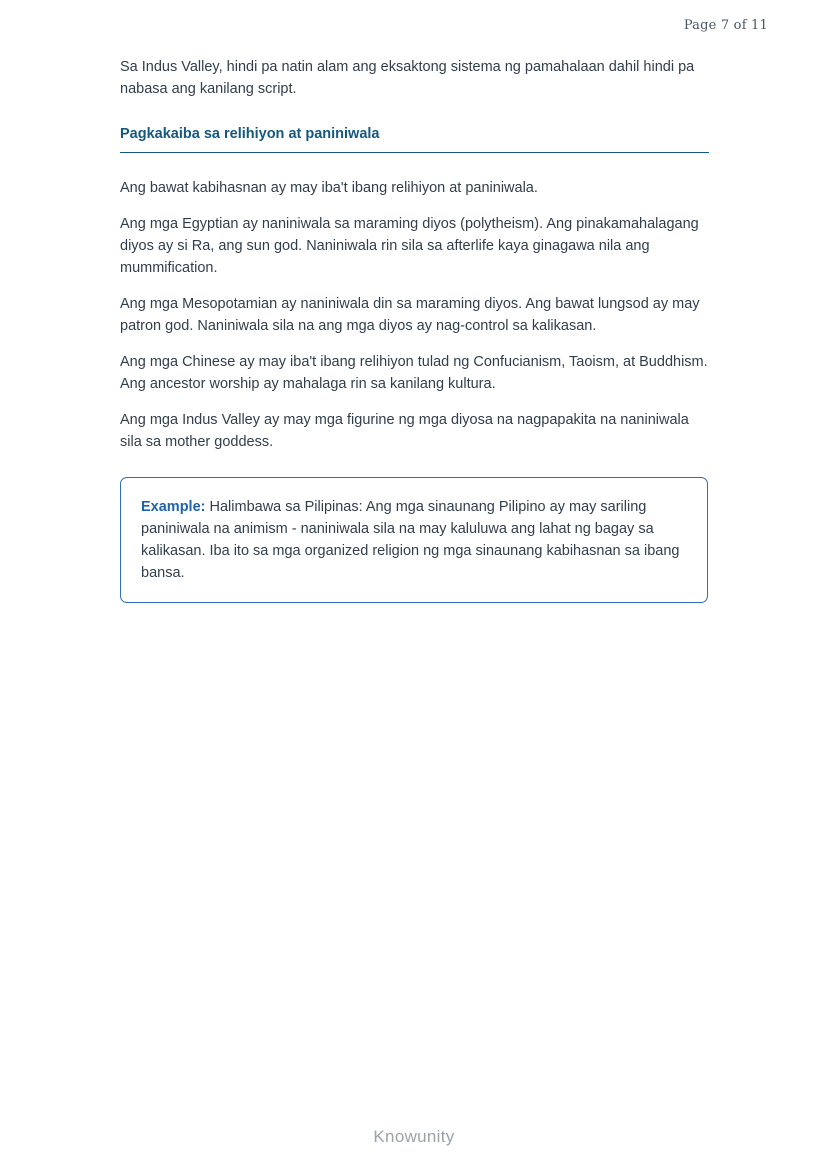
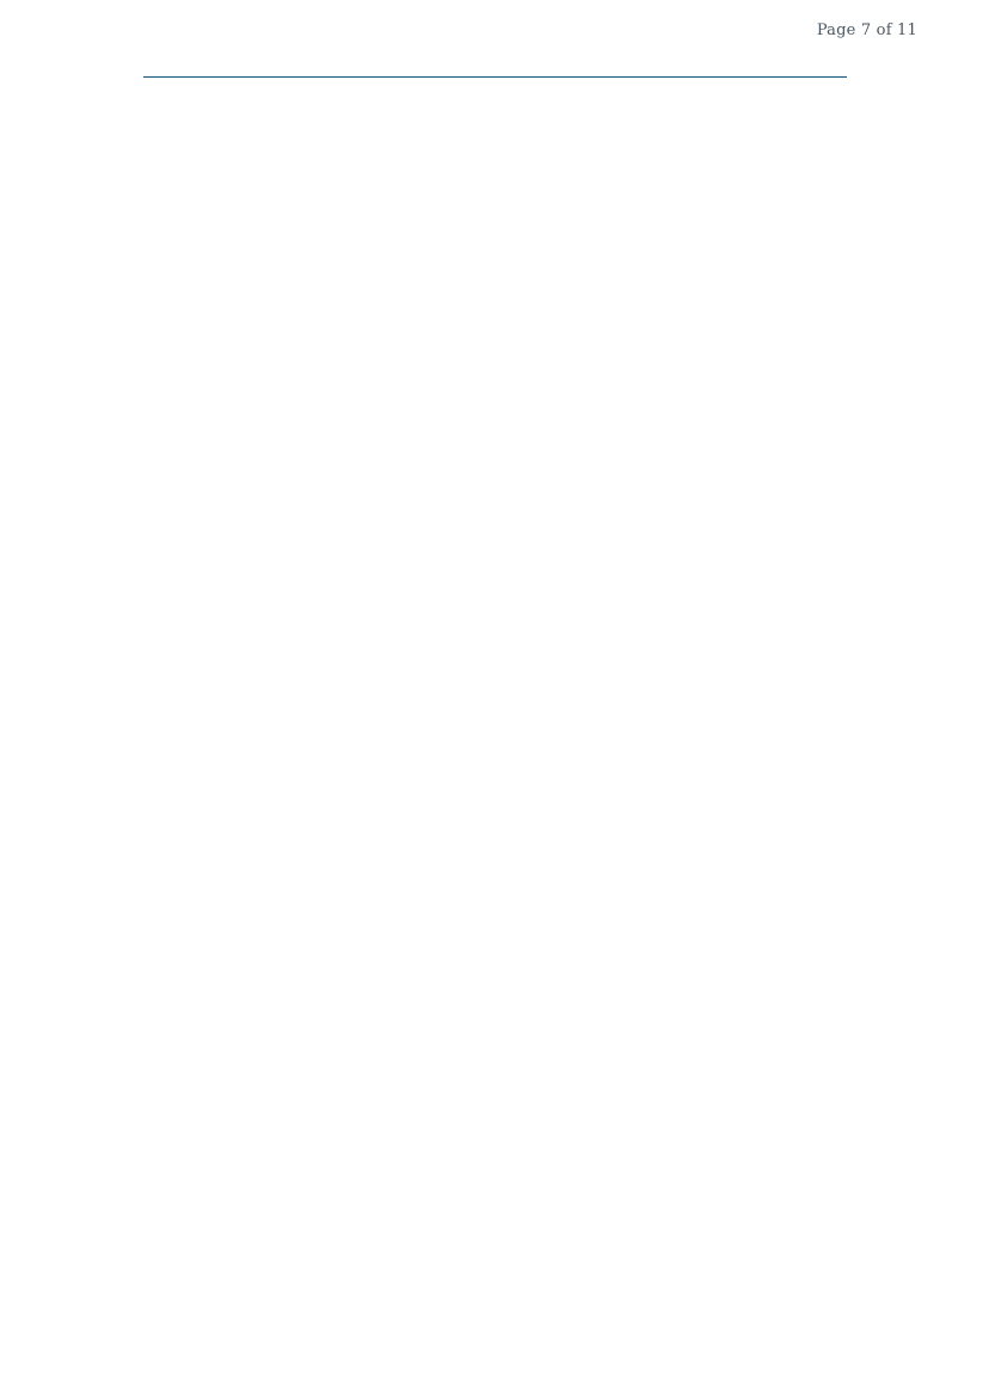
  Page 7 of 11
- Sa Indus Valley, hindi pa natin alam ang eksaktong sistema ng pamahalaan dahil hindi pa nabasa ang kanilang script.
- Pagkakaiba sa relihiyon at paniniwala
- Ang bawat kabihasnan ay may iba't ibang relihiyon at paniniwala.
- Ang mga Egyptian ay naniniwala sa maraming diyos (polytheism). Ang pinakamahalagang diyos ay si Ra, ang sun god. Naniniwala rin sila sa afterlife kaya ginagawa nila ang mummification.
- Ang mga Mesopotamian ay naniniwala din sa maraming diyos. Ang bawat lungsod ay may patron god. Naniniwala sila na ang mga diyos ay nag-control sa kalikasan.
- Ang mga Chinese ay may iba't ibang relihiyon tulad ng Confucianism, Taoism, at Buddhism. Ang ancestor worship ay mahalaga rin sa kanilang kultura.
- Ang mga Indus Valley ay may mga figurine ng mga diyosa na nagpapakita na naniniwala sila sa mother goddess.
- Example: Halimbawa sa Pilipinas: Ang mga sinaunang Pilipino ay may sariling paniniwala na animism - naniniwala sila na may kaluluwa ang lahat ng bagay sa kalikasan. Iba ito sa mga organized religion ng mga sinaunang kabihasnan sa ibang bansa.
- Knowunity
